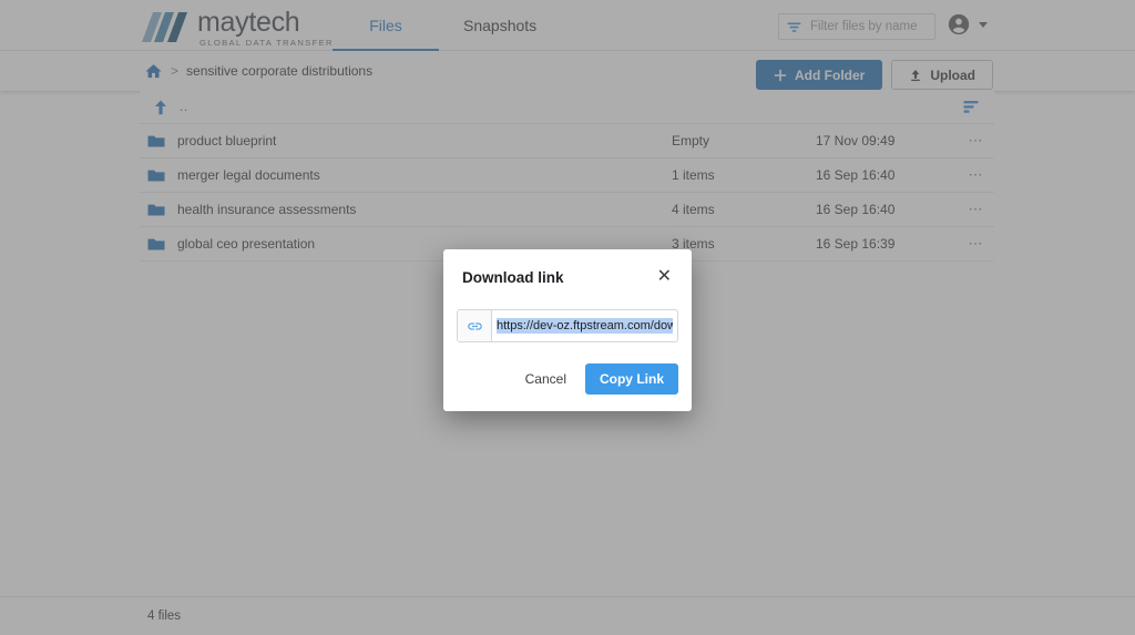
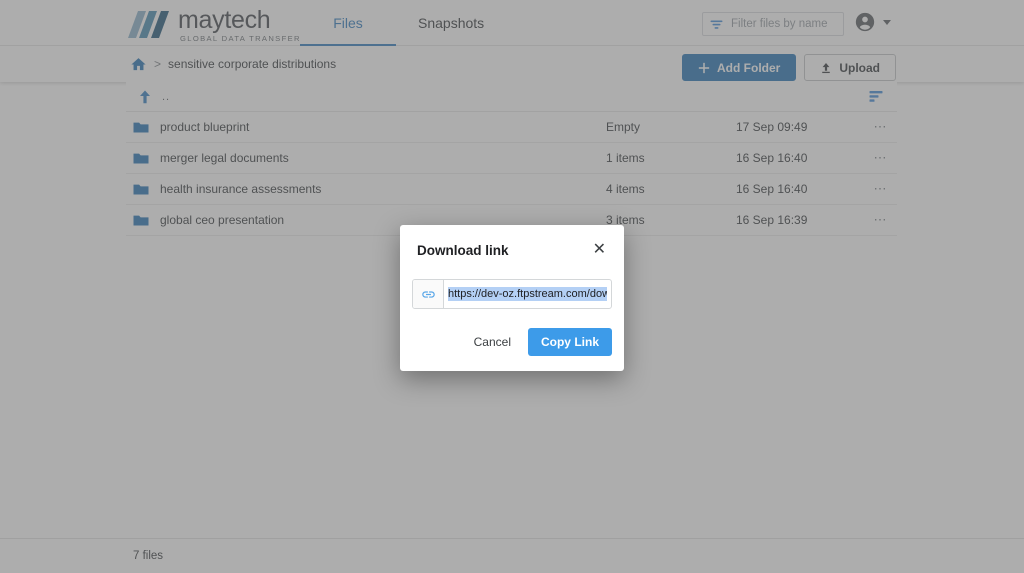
  maytech
  GLOBAL DATA TRANSFER
  Files
  Snapshots
  Filter files by name
  >
  sensitive corporate distributions
  Add Folder
  Upload
  ..
  product blueprint
  Empty
- 17 Nov 09:49
+ 17 Sep 09:49
  ⋯
  merger legal documents
  1 items
  16 Sep 16:40
  ⋯
  health insurance assessments
  4 items
  16 Sep 16:40
  ⋯
  global ceo presentation
  3 items
  16 Sep 16:39
  ⋯
- 4 files
+ 7 files
  Download link
  ✕
  https://dev-oz.ftpstream.com/dow
  Cancel
  Copy Link
